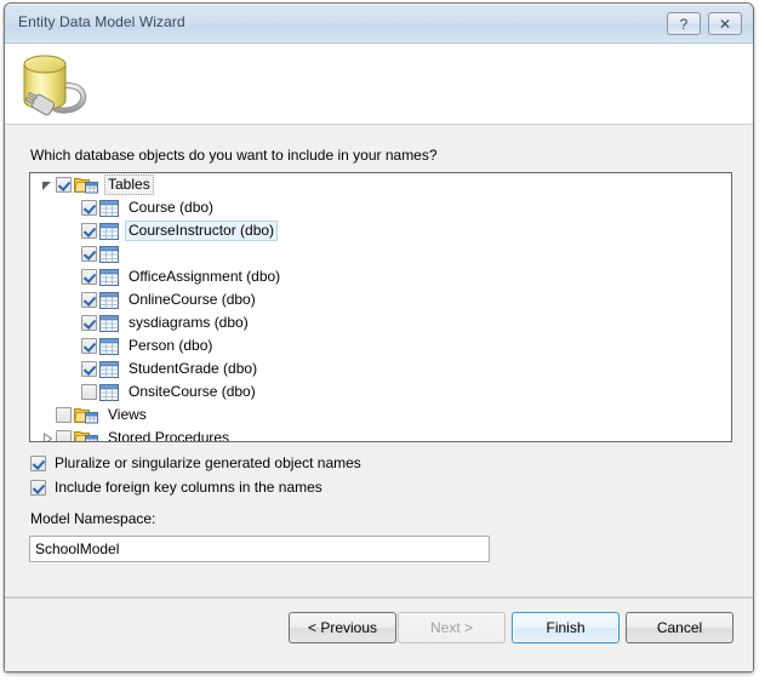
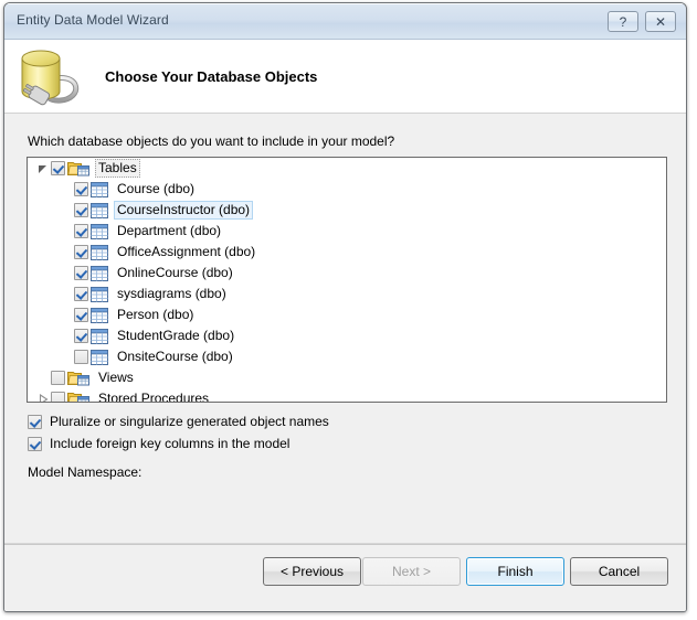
  Entity Data Model Wizard
  ?
  ✕
+ Choose Your Database Objects
- Which database objects do you want to include in your names?
+ Which database objects do you want to include in your model?
  Tables
  Course (dbo)
  CourseInstructor (dbo)
+ Department (dbo)
  OfficeAssignment (dbo)
  OnlineCourse (dbo)
  sysdiagrams (dbo)
  Person (dbo)
  StudentGrade (dbo)
  OnsiteCourse (dbo)
  Views
  Stored Procedures
  Pluralize or singularize generated object names
- Include foreign key columns in the names
+ Include foreign key columns in the model
  Model Namespace:
- SchoolModel
  < Previous
  Next >
  Finish
  Cancel
